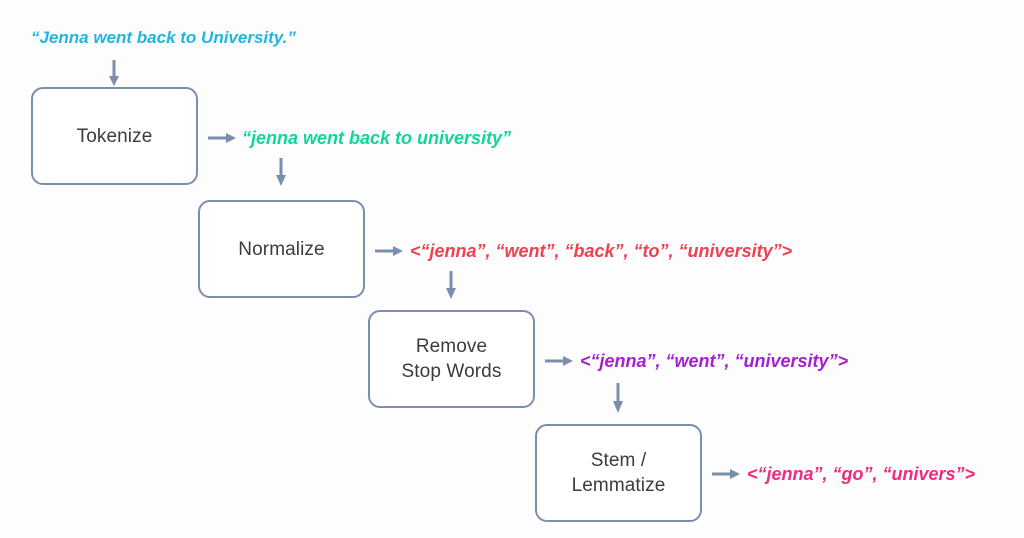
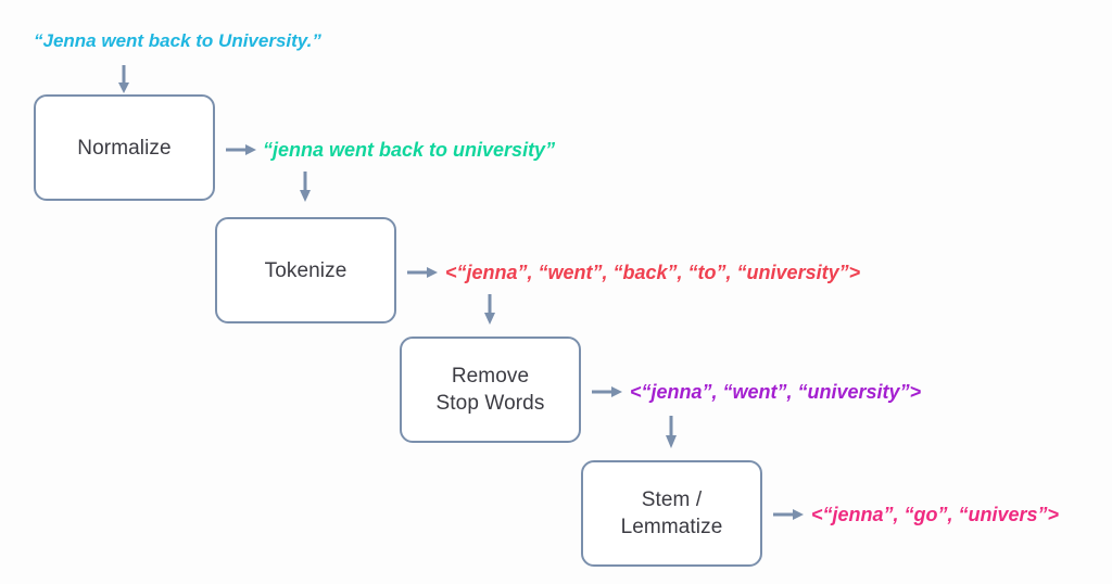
  “Jenna went back to University.”
- Tokenize
+ Normalize
  “jenna went back to university”
- Normalize
+ Tokenize
  <“jenna”, “went”, “back”, “to”, “university”>
  Remove
  Stop Words
  <“jenna”, “went”, “university”>
  Stem /
  Lemmatize
  <“jenna”, “go”, “univers”>
